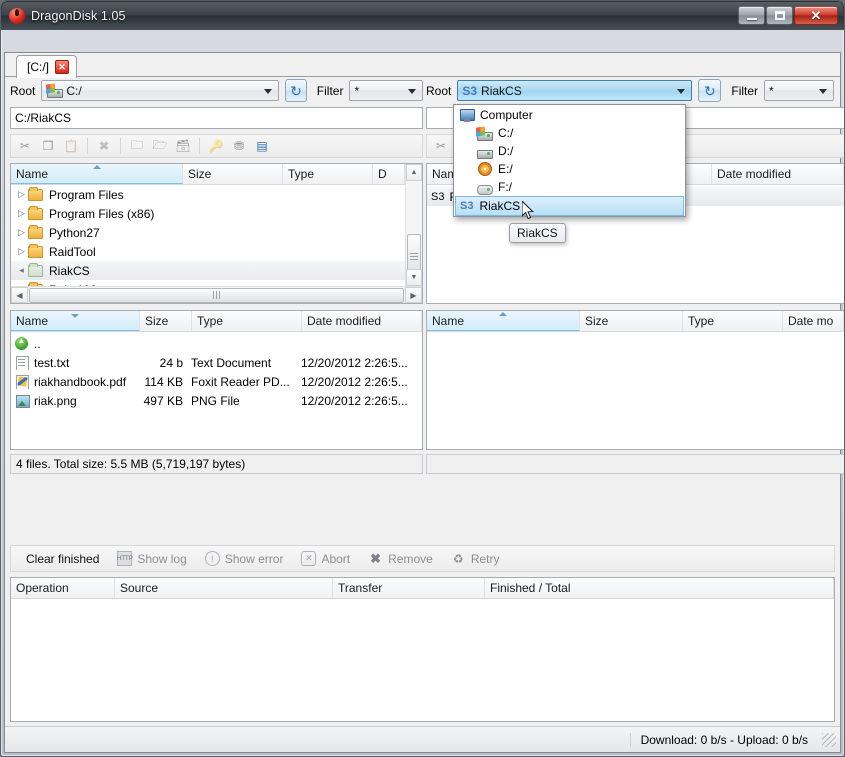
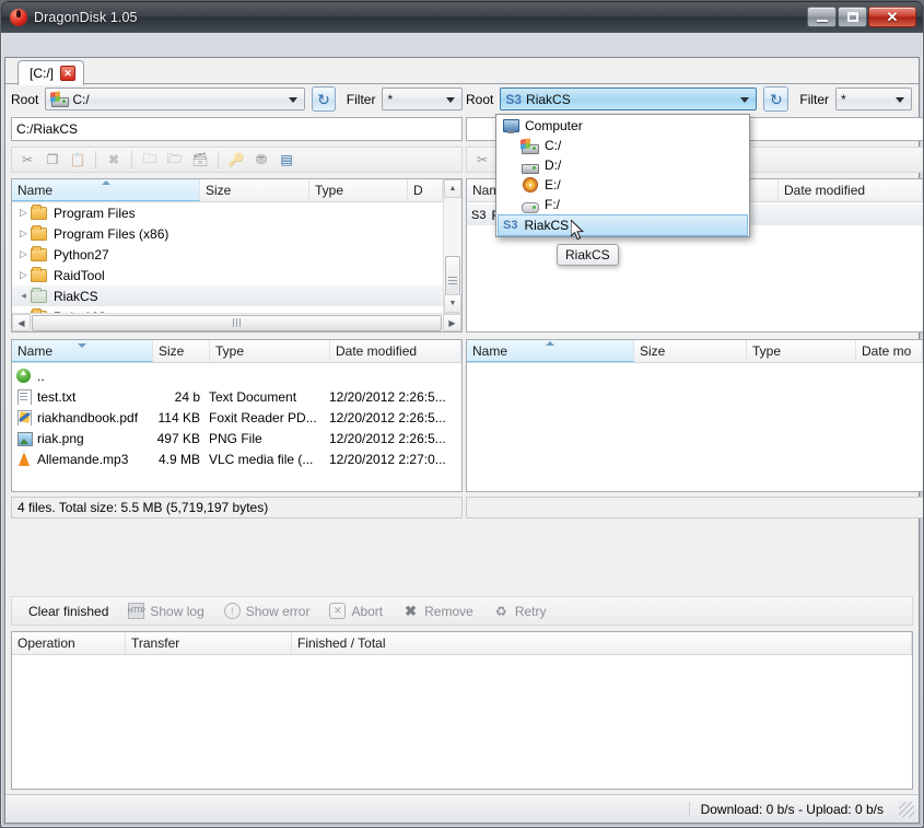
  DragonDisk 1.05
  ✕
  [C:/]
  ✕
  Root
  C:/
  ↻
  Filter
  *
  C:/RiakCS
  ✂
  ❐
  📋
  ✖
  🗀
  🗁
  🗃
  🔑
  ⛃
  ▤
  Name
  Size
  Type
  D
  ▷
  Program Files
  ▷
  Program Files (x86)
  ▷
  Python27
  ▷
  RaidTool
  ◂
  RiakCS
  ◀
  ▶
  Name
  Size
  Type
  Date modified
  ..
  test.txt
  24 b
  Text Document
  12/20/2012 2:26:5...
  riakhandbook.pdf
  114 KB
  Foxit Reader PD...
  12/20/2012 2:26:5...
  riak.png
  497 KB
  PNG File
  12/20/2012 2:26:5...
+ Allemande.mp3
+ 4.9 MB
+ VLC media file (...
+ 12/20/2012 2:27:0...
  4 files. Total size: 5.5 MB (5,719,197 bytes)
  Root
  S3
  RiakCS
  ↻
  Filter
  *
  ✂
  Date modified
  S3
  Name
  Size
  Type
  Date mo
  Clear finished
  Show log
  !
  Show error
  ✕
  Abort
  ✖
  Remove
  ♻
  Retry
  Operation
- Source
  Transfer
  Finished / Total
  Download: 0 b/s - Upload: 0 b/s
  Computer
  C:/
  D:/
  E:/
  F:/
  S3
  RiakCS
  RiakCS
